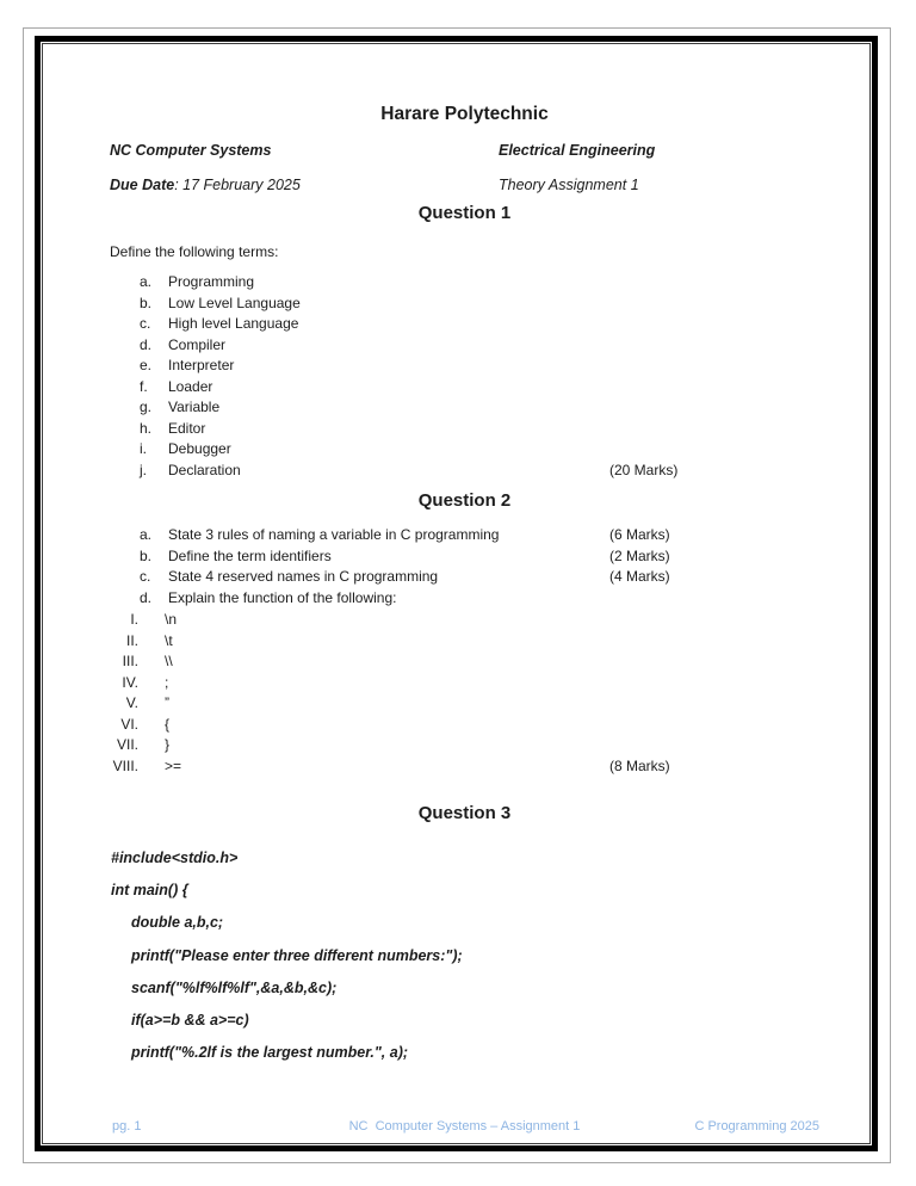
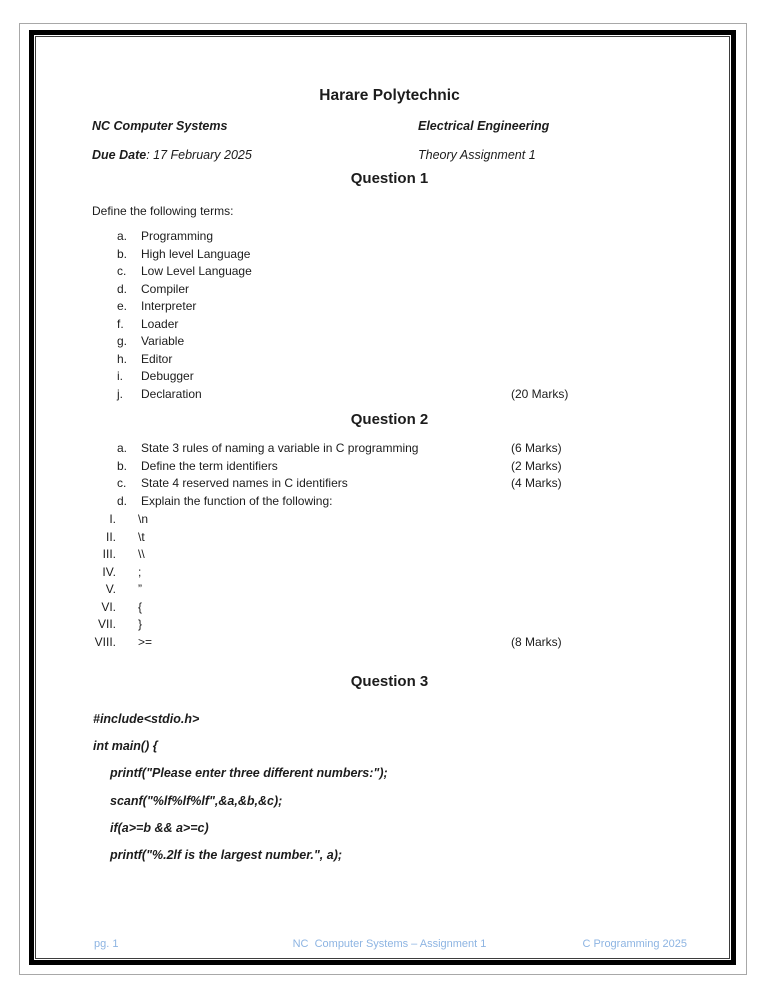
  Harare Polytechnic
  NC Computer Systems
  Electrical Engineering
  Due Date: 17 February 2025
  Theory Assignment 1
  Question 1
  Define the following terms:
  a.
  Programming
  b.
- Low Level Language
+ High level Language
  c.
- High level Language
+ Low Level Language
  d.
  Compiler
  e.
  Interpreter
  f.
  Loader
  g.
  Variable
  h.
  Editor
  i.
  Debugger
  j.
  Declaration
  (20 Marks)
  Question 2
  a.
  State 3 rules of naming a variable in C programming
  (6 Marks)
  b.
  Define the term identifiers
  (2 Marks)
  c.
- State 4 reserved names in C programming
+ State 4 reserved names in C identifiers
  (4 Marks)
  d.
  Explain the function of the following:
  I.
  \n
  II.
  \t
  III.
  \\
  IV.
  ;
  V.
  ”
  VI.
  {
  VII.
  }
  VIII.
  >=
  (8 Marks)
  Question 3
  #include<stdio.h>
  int main() {
- double a,b,c;
  printf("Please enter three different numbers:");
  scanf("%lf%lf%lf",&a,&b,&c);
  if(a>=b && a>=c)
  printf("%.2lf is the largest number.", a);
  NC Computer Systems – Assignment 1
  pg. 1
  C Programming 2025
